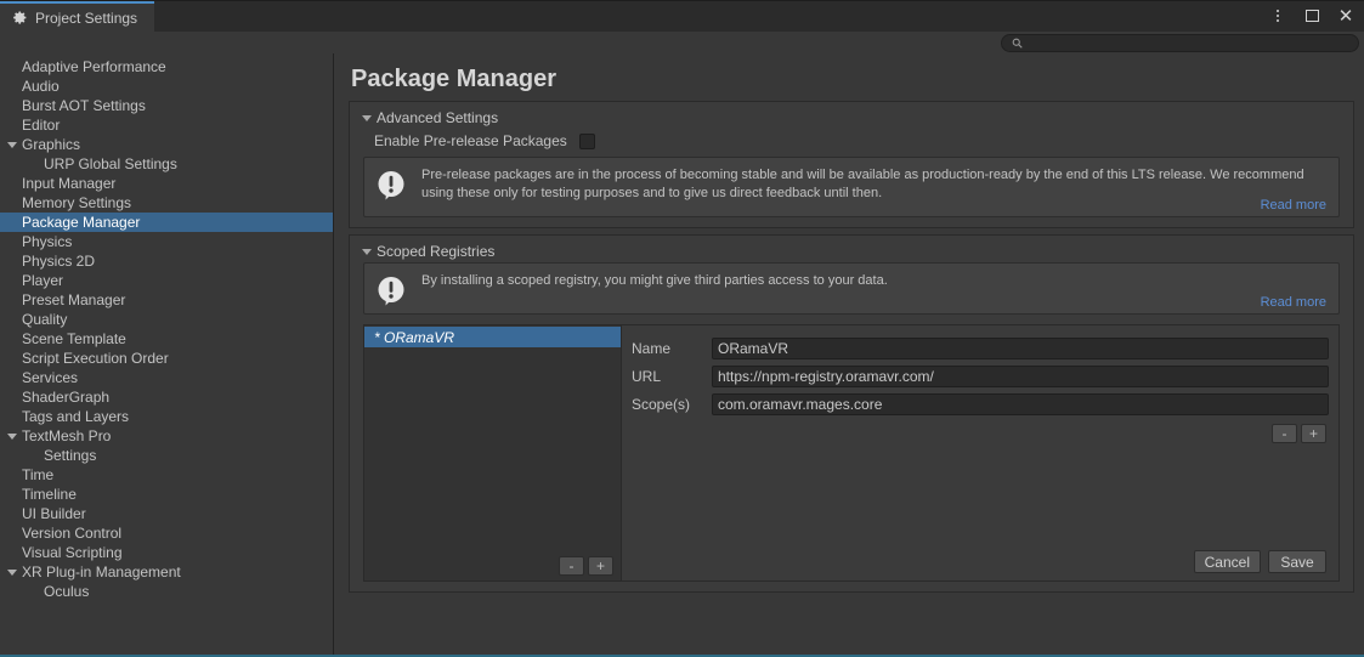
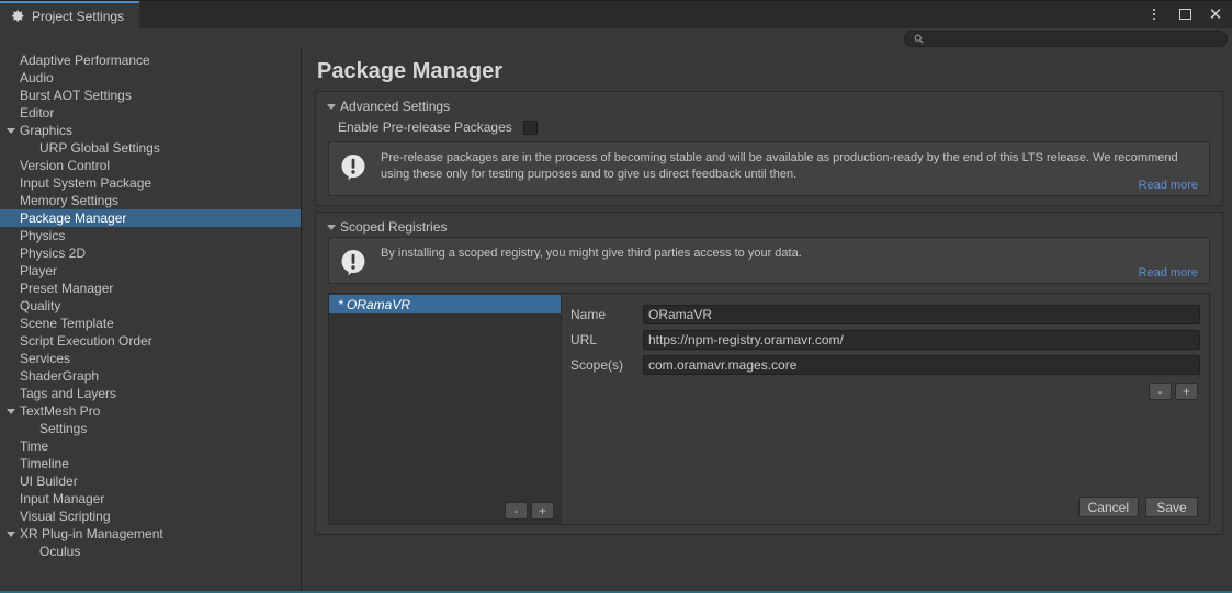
  Project Settings
  ✕
  Adaptive Performance
  Audio
  Burst AOT Settings
  Editor
  Graphics
  URP Global Settings
- Input Manager
+ Version Control
+ Input System Package
  Memory Settings
  Package Manager
  Physics
  Physics 2D
  Player
  Preset Manager
  Quality
  Scene Template
  Script Execution Order
  Services
  ShaderGraph
  Tags and Layers
  TextMesh Pro
  Settings
  Time
  Timeline
  UI Builder
- Version Control
+ Input Manager
  Visual Scripting
  XR Plug-in Management
  Oculus
  Package Manager
  Advanced Settings
  Enable Pre-release Packages
  Pre-release packages are in the process of becoming stable and will be available as production-ready by the end of this LTS release. We recommend using these only for testing purposes and to give us direct feedback until then.
  Read more
  Scoped Registries
  By installing a scoped registry, you might give third parties access to your data.
  Read more
  * ORamaVR
  -
  +
  Name
  ORamaVR
  URL
  https://npm-registry.oramavr.com/
  Scope(s)
  com.oramavr.mages.core
  -
  +
  Cancel
  Save
